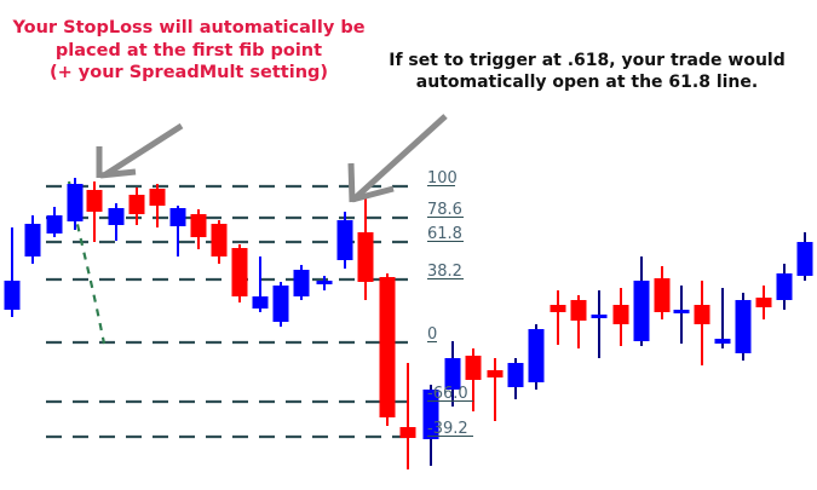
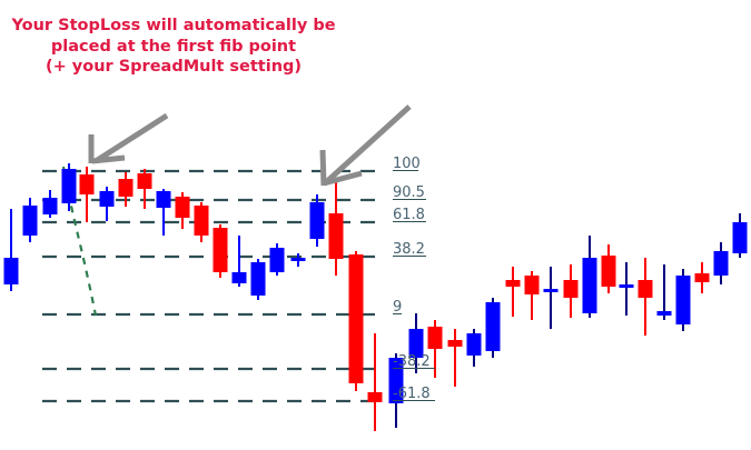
  Your StopLoss will automatically be
  placed at the first fib point
  (+ your SpreadMult setting)
- If set to trigger at .618, your trade would
- automatically open at the 61.8 line.
  100
- 78.6
+ 90.5
  61.8
  38.2
- 0
+ 9
- -66.0
+ -38.2
- -39.2
+ -61.8
